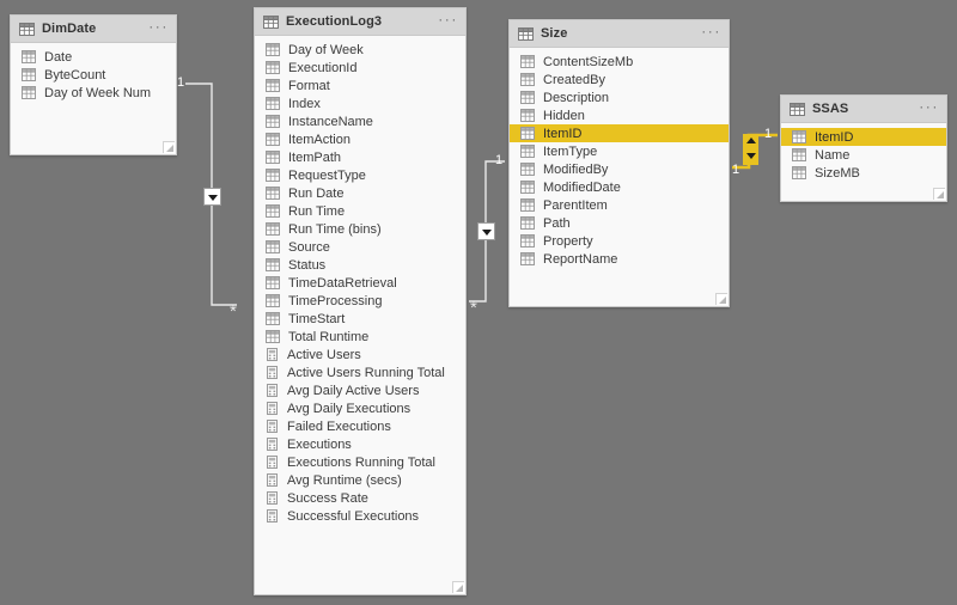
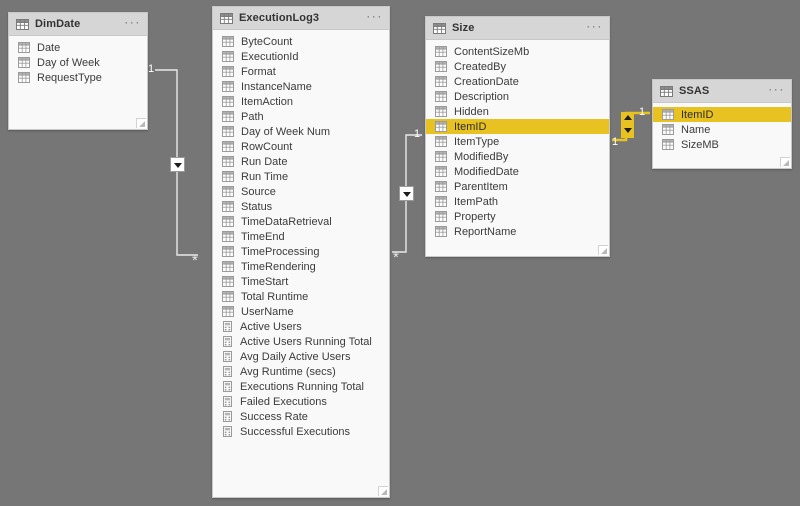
  1
  *
  1
  *
  1
  1
  DimDate
  ···
  Date
- ByteCount
+ Day of Week
- Day of Week Num
+ RequestType
  ExecutionLog3
  ···
- Day of Week
+ ByteCount
  ExecutionId
  Format
- Index
  InstanceName
  ItemAction
- ItemPath
+ Path
- RequestType
+ Day of Week Num
+ RowCount
  Run Date
  Run Time
- Run Time (bins)
  Source
  Status
  TimeDataRetrieval
+ TimeEnd
  TimeProcessing
+ TimeRendering
  TimeStart
  Total Runtime
+ UserName
  Active Users
  Active Users Running Total
  Avg Daily Active Users
- Avg Daily Executions
- Failed Executions
+ Avg Runtime (secs)
- Executions
  Executions Running Total
- Avg Runtime (secs)
+ Failed Executions
  Success Rate
  Successful Executions
  Size
  ···
  ContentSizeMb
  CreatedBy
+ CreationDate
  Description
  Hidden
  ItemID
  ItemType
  ModifiedBy
  ModifiedDate
  ParentItem
- Path
+ ItemPath
  Property
  ReportName
  SSAS
  ···
  ItemID
  Name
  SizeMB
